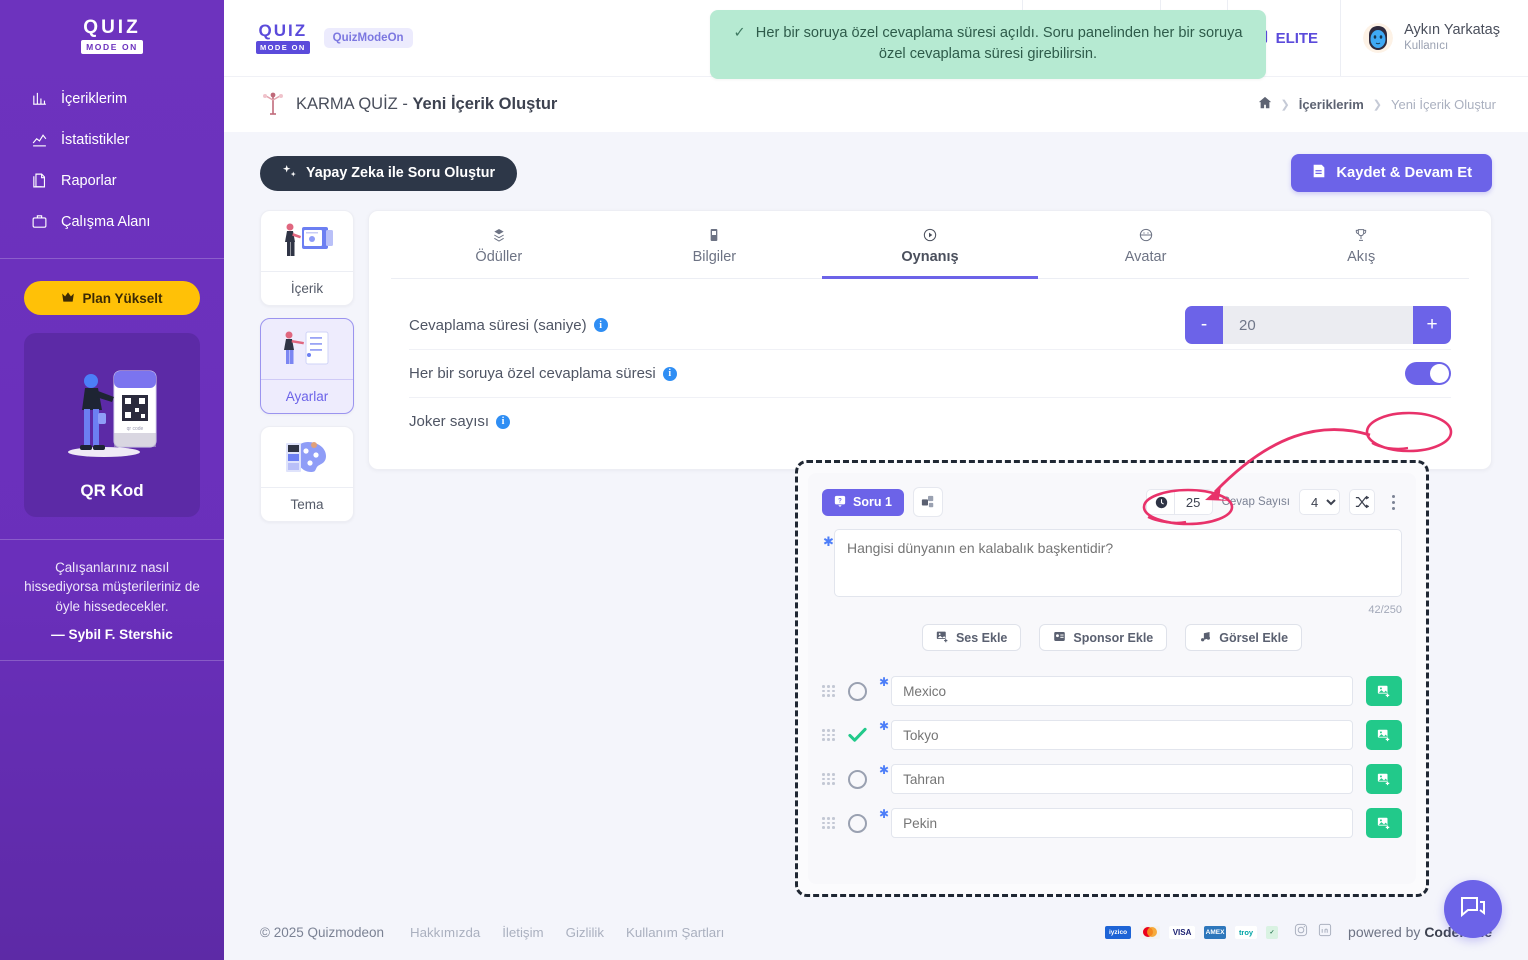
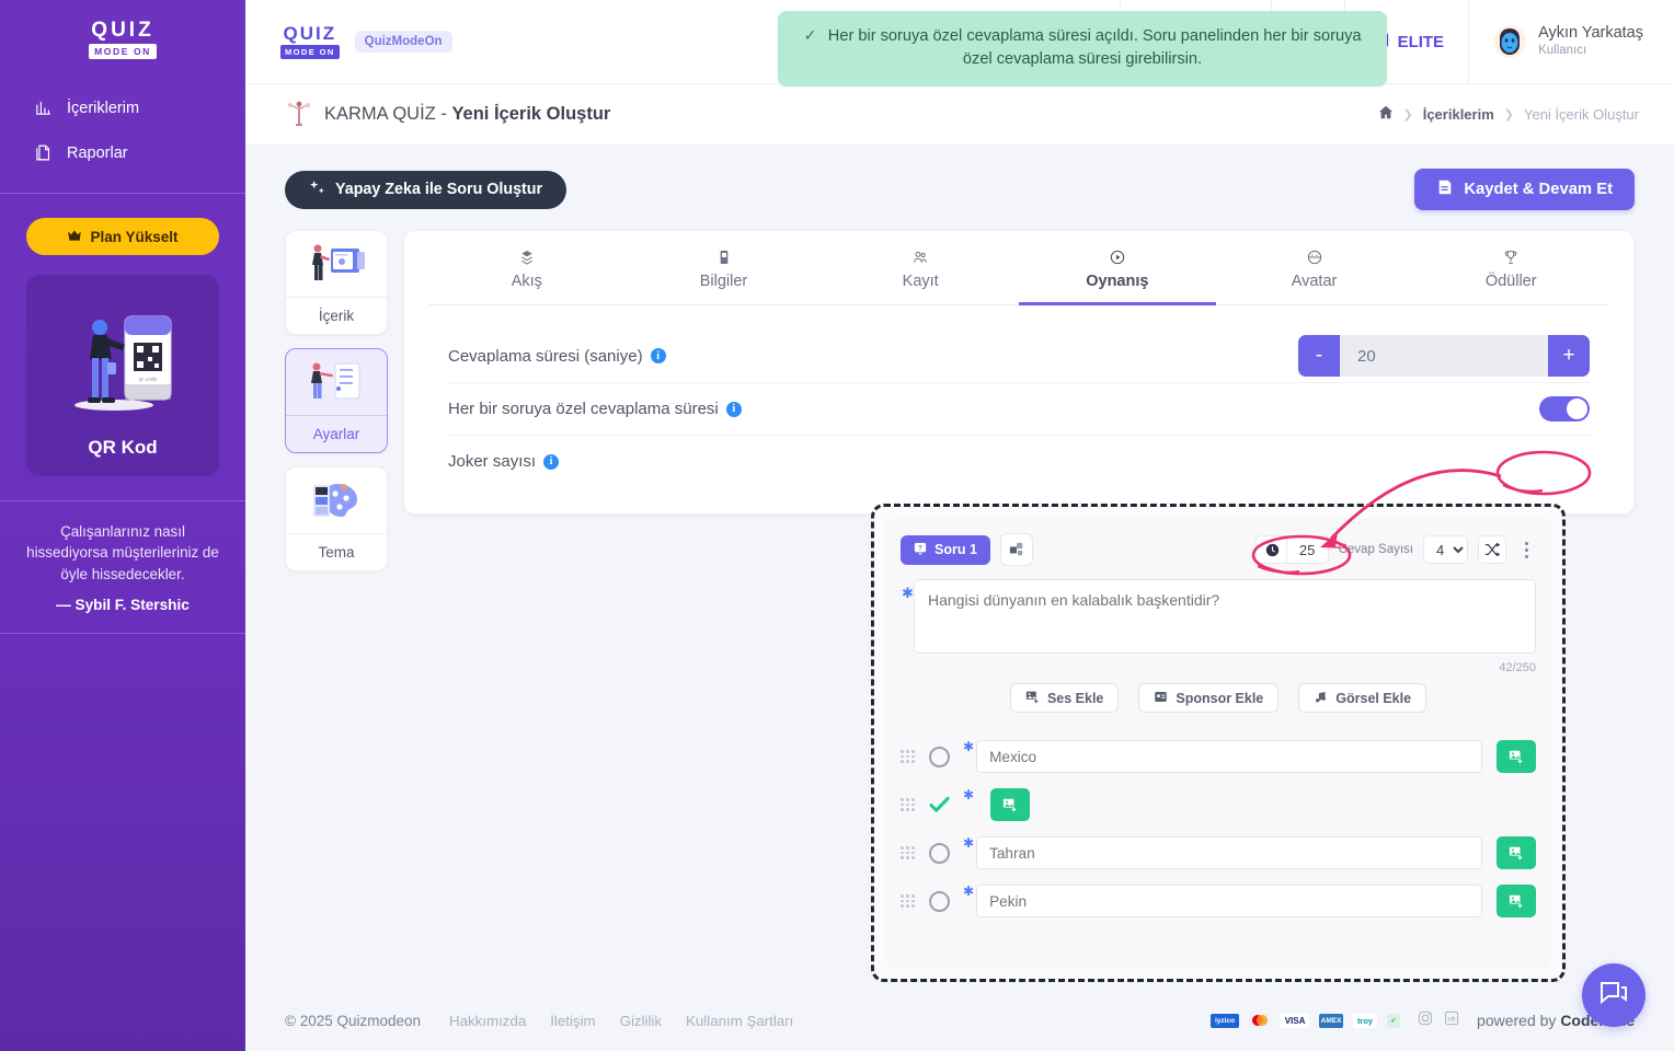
  QUIZ
  MODE ON
  İçeriklerim
- İstatistikler
  Raporlar
- Çalışma Alanı
  Plan Yükselt
  QR Kod
  Çalışanlarınız nasıl hissediyorsa müşterileriniz de öyle hissedecekler.
  — Sybil F. Stershic
  QUIZ
  MODE ON
  QuizModeOn
  ELITE
  Aykın Yarkataş
  Kullanıcı
  ✓ Her bir soruya özel cevaplama süresi açıldı. Soru panelinden her bir soruya özel cevaplama süresi girebilirsin.
  KARMA QUİZ - Yeni İçerik Oluştur
  ❯
  İçeriklerim
  ❯
  Yeni İçerik Oluştur
  Yapay Zeka ile Soru Oluştur
  Kaydet & Devam Et
  İçerik
  Ayarlar
  Tema
- Ödüller
+ Akış
  Bilgiler
+ Kayıt
  Oynanış
  Avatar
- Akış
+ Ödüller
  Cevaplama süresi (saniye)
  i
  -
  20
  +
  Her bir soruya özel cevaplama süresi
  i
  Joker sayısı
  i
  © 2025 Quizmodeon
  Hakkımızda
  İletişim
  Gizlilik
  Kullanım Şartları
  VISA
  troy
  powered by Cod
  Soru 1
  25
  Cevap Sayısı
  4
  ✱
  Hangisi dünyanın en kalabalık başkentidir?
  42/250
  Ses Ekle
  Sponsor Ekle
  Görsel Ekle
  ✱
  Mexico
  ✱
- Tokyo
  ✱
  Tahran
  ✱
  Pekin
